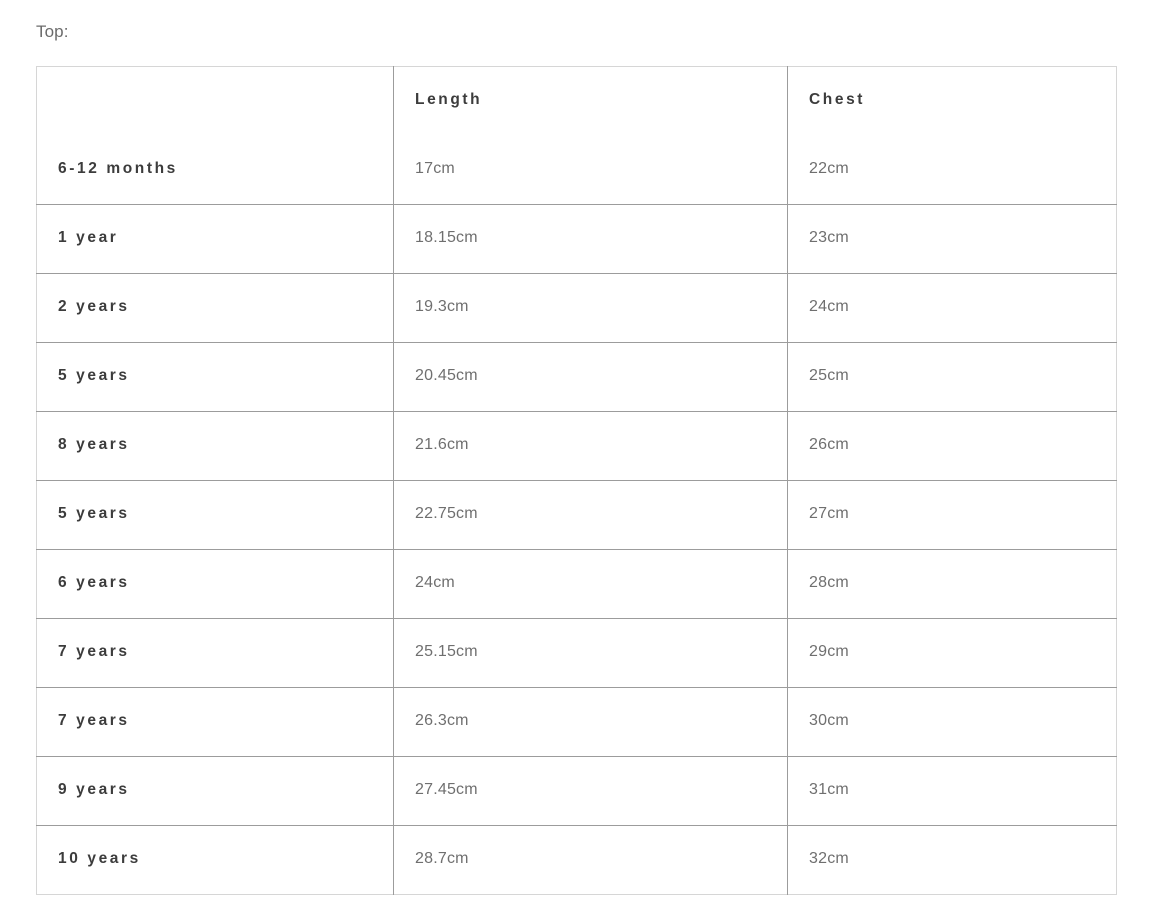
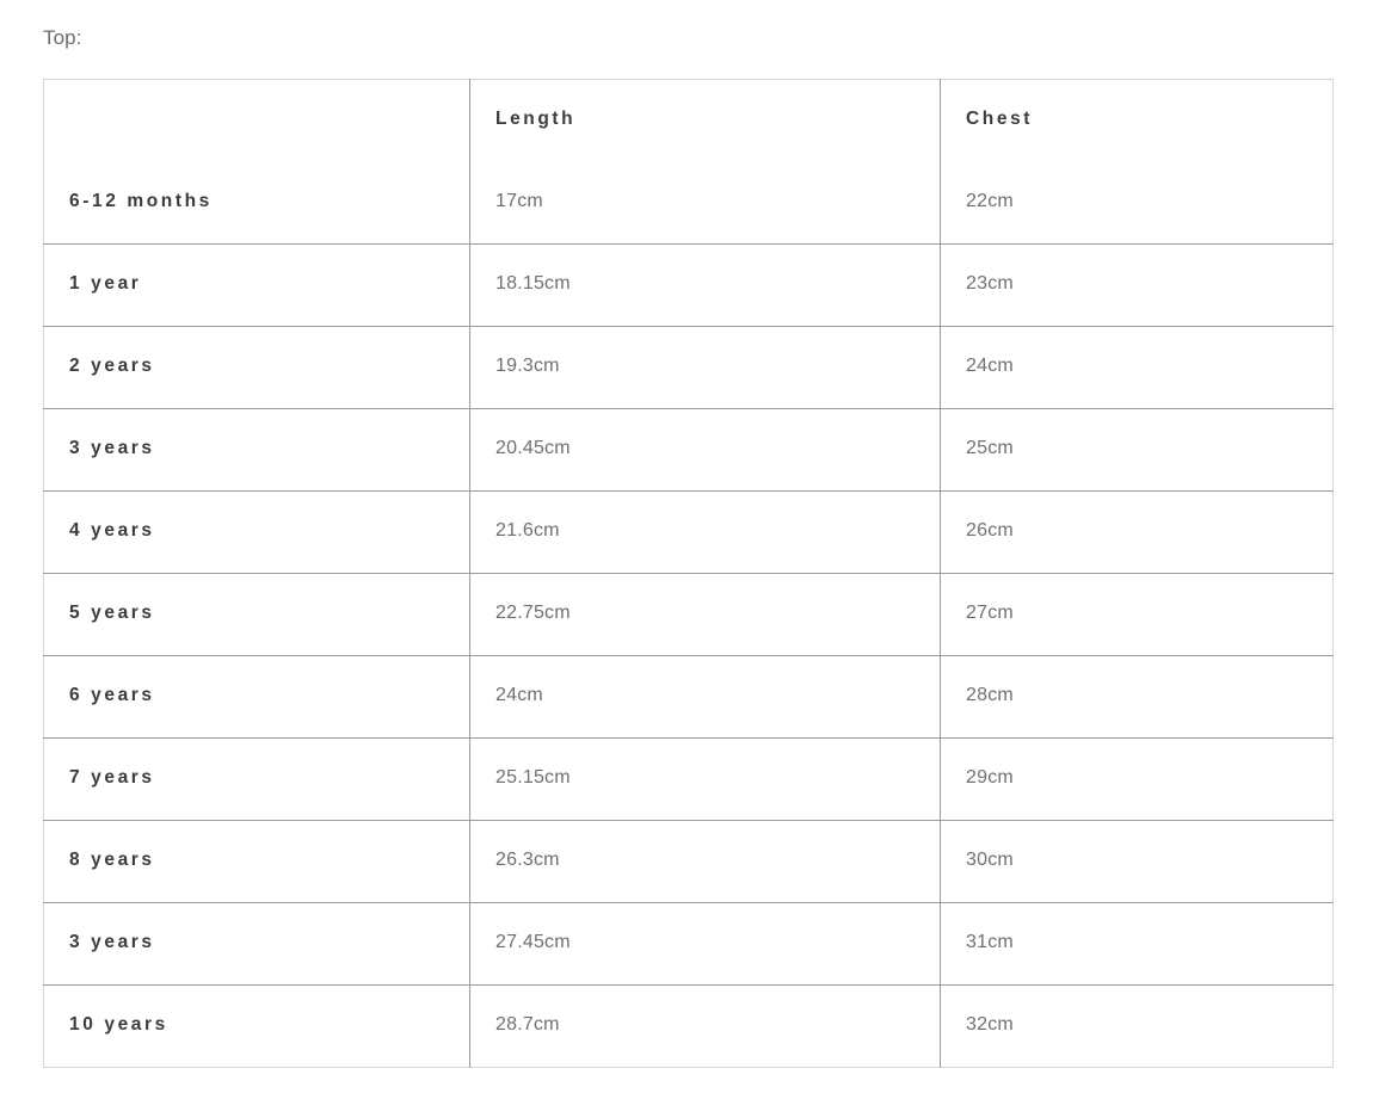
  Top:
  	Length	Chest
  6-12 months	17cm	22cm
  1 year	18.15cm	23cm
  2 years	19.3cm	24cm
- 5 years	20.45cm	25cm
+ 3 years	20.45cm	25cm
- 8 years	21.6cm	26cm
+ 4 years	21.6cm	26cm
  5 years	22.75cm	27cm
  6 years	24cm	28cm
  7 years	25.15cm	29cm
- 7 years	26.3cm	30cm
+ 8 years	26.3cm	30cm
- 9 years	27.45cm	31cm
+ 3 years	27.45cm	31cm
  10 years	28.7cm	32cm
